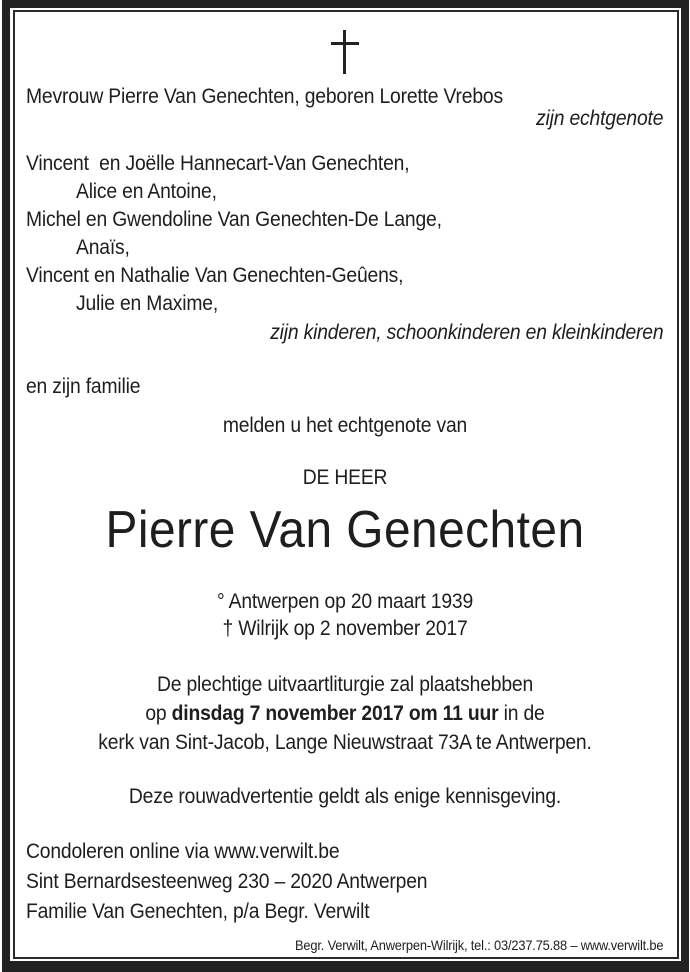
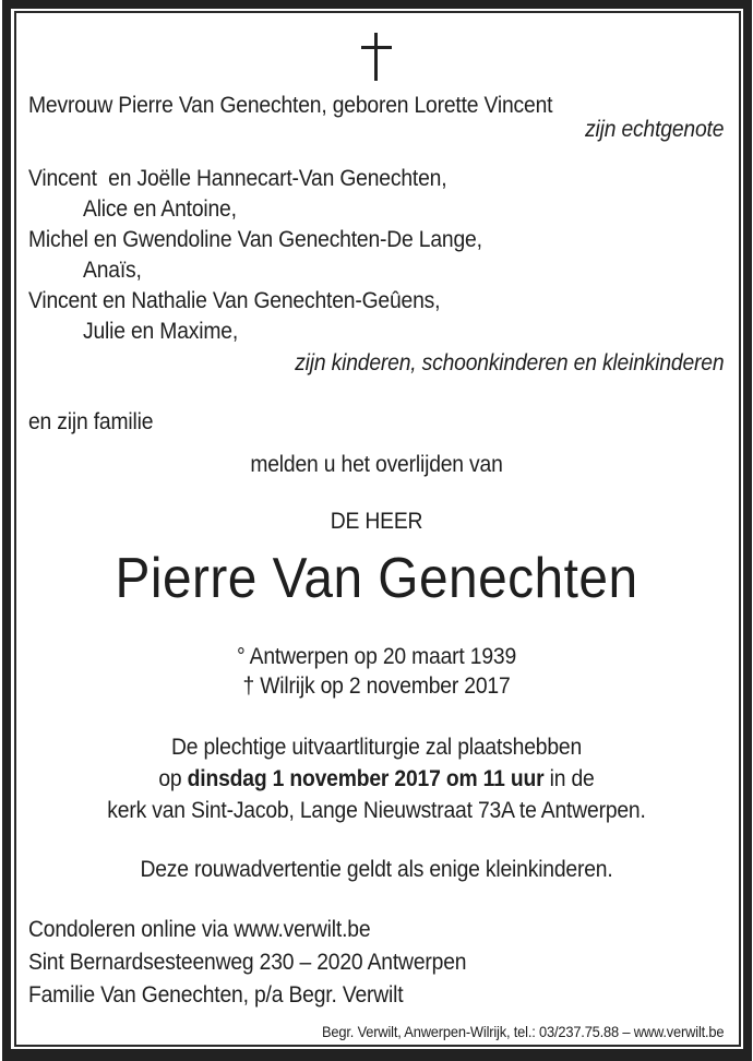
- Mevrouw Pierre Van Genechten, geboren Lorette Vrebos
+ Mevrouw Pierre Van Genechten, geboren Lorette Vincent
  zijn echtgenote
  Vincent en Joëlle Hannecart-Van Genechten,
  Alice en Antoine,
  Michel en Gwendoline Van Genechten-De Lange,
  Anaïs,
  Vincent en Nathalie Van Genechten-Geûens,
  Julie en Maxime,
  zijn kinderen, schoonkinderen en kleinkinderen
  en zijn familie
- melden u het echtgenote van
+ melden u het overlijden van
  DE HEER
  Pierre Van Genechten
  ° Antwerpen op 20 maart 1939
  † Wilrijk op 2 november 2017
  De plechtige uitvaartliturgie zal plaatshebben
- op dinsdag 7 november 2017 om 11 uur in de
+ op dinsdag 1 november 2017 om 11 uur in de
  kerk van Sint-Jacob, Lange Nieuwstraat 73A te Antwerpen.
- Deze rouwadvertentie geldt als enige kennisgeving.
+ Deze rouwadvertentie geldt als enige kleinkinderen.
  Condoleren online via www.verwilt.be
  Sint Bernardsesteenweg 230 – 2020 Antwerpen
  Familie Van Genechten, p/a Begr. Verwilt
  Begr. Verwilt, Anwerpen-Wilrijk, tel.: 03/237.75.88 – www.verwilt.be
